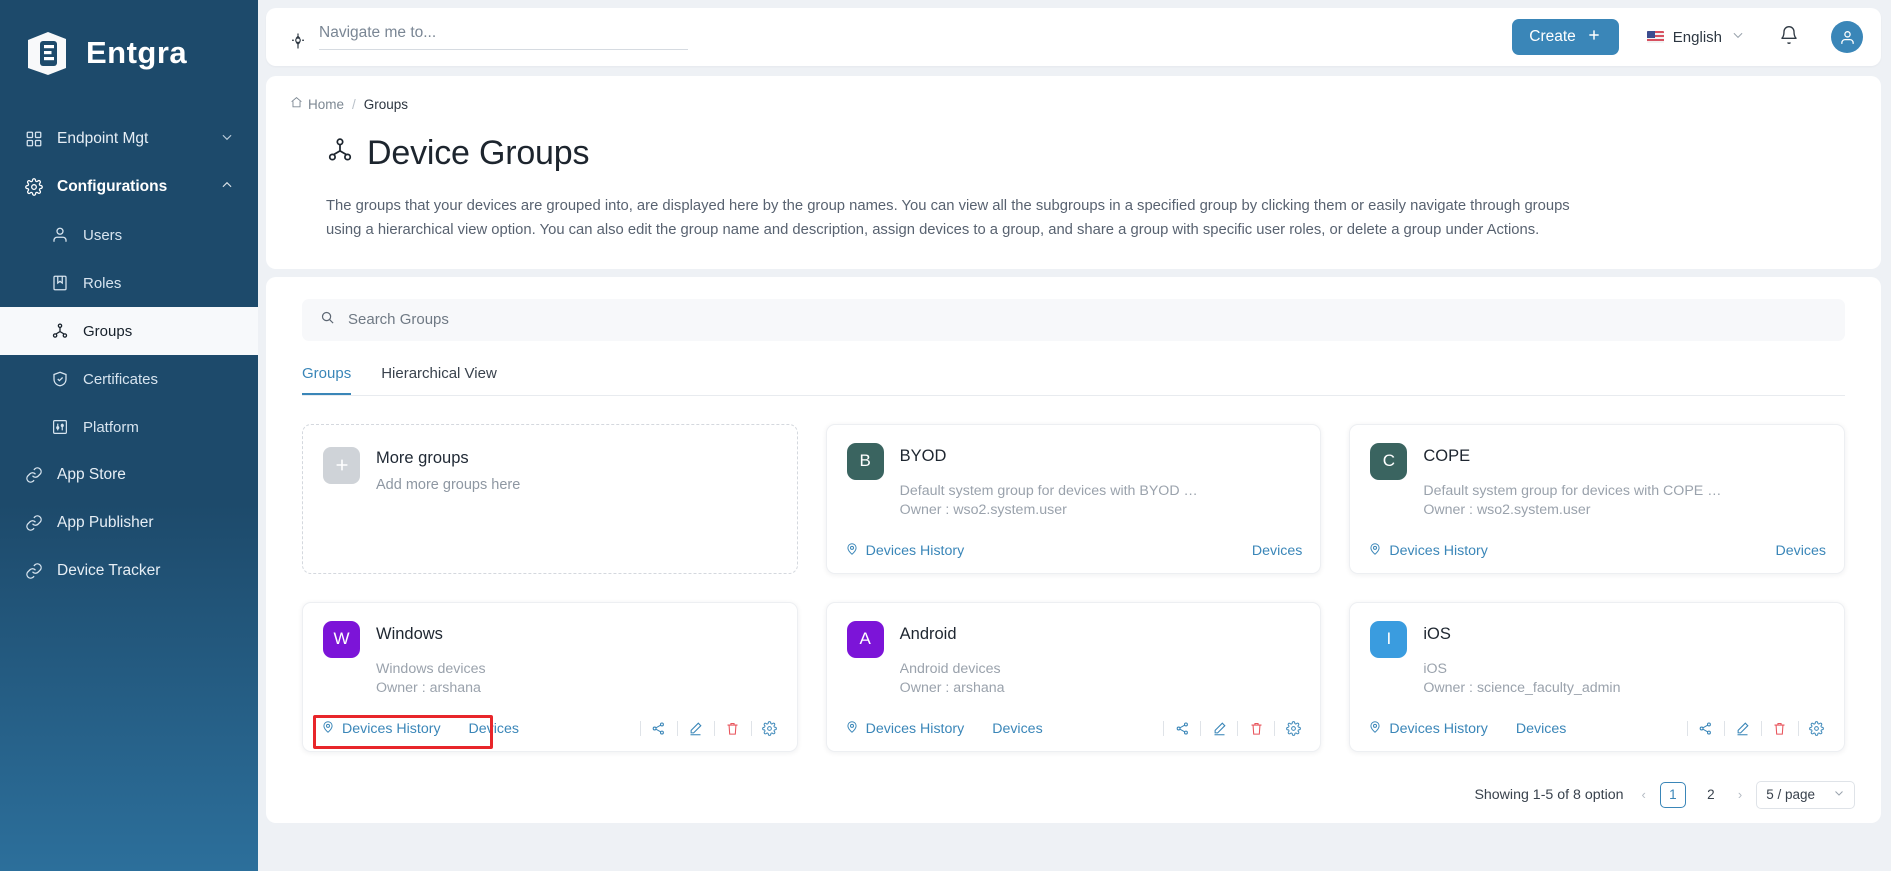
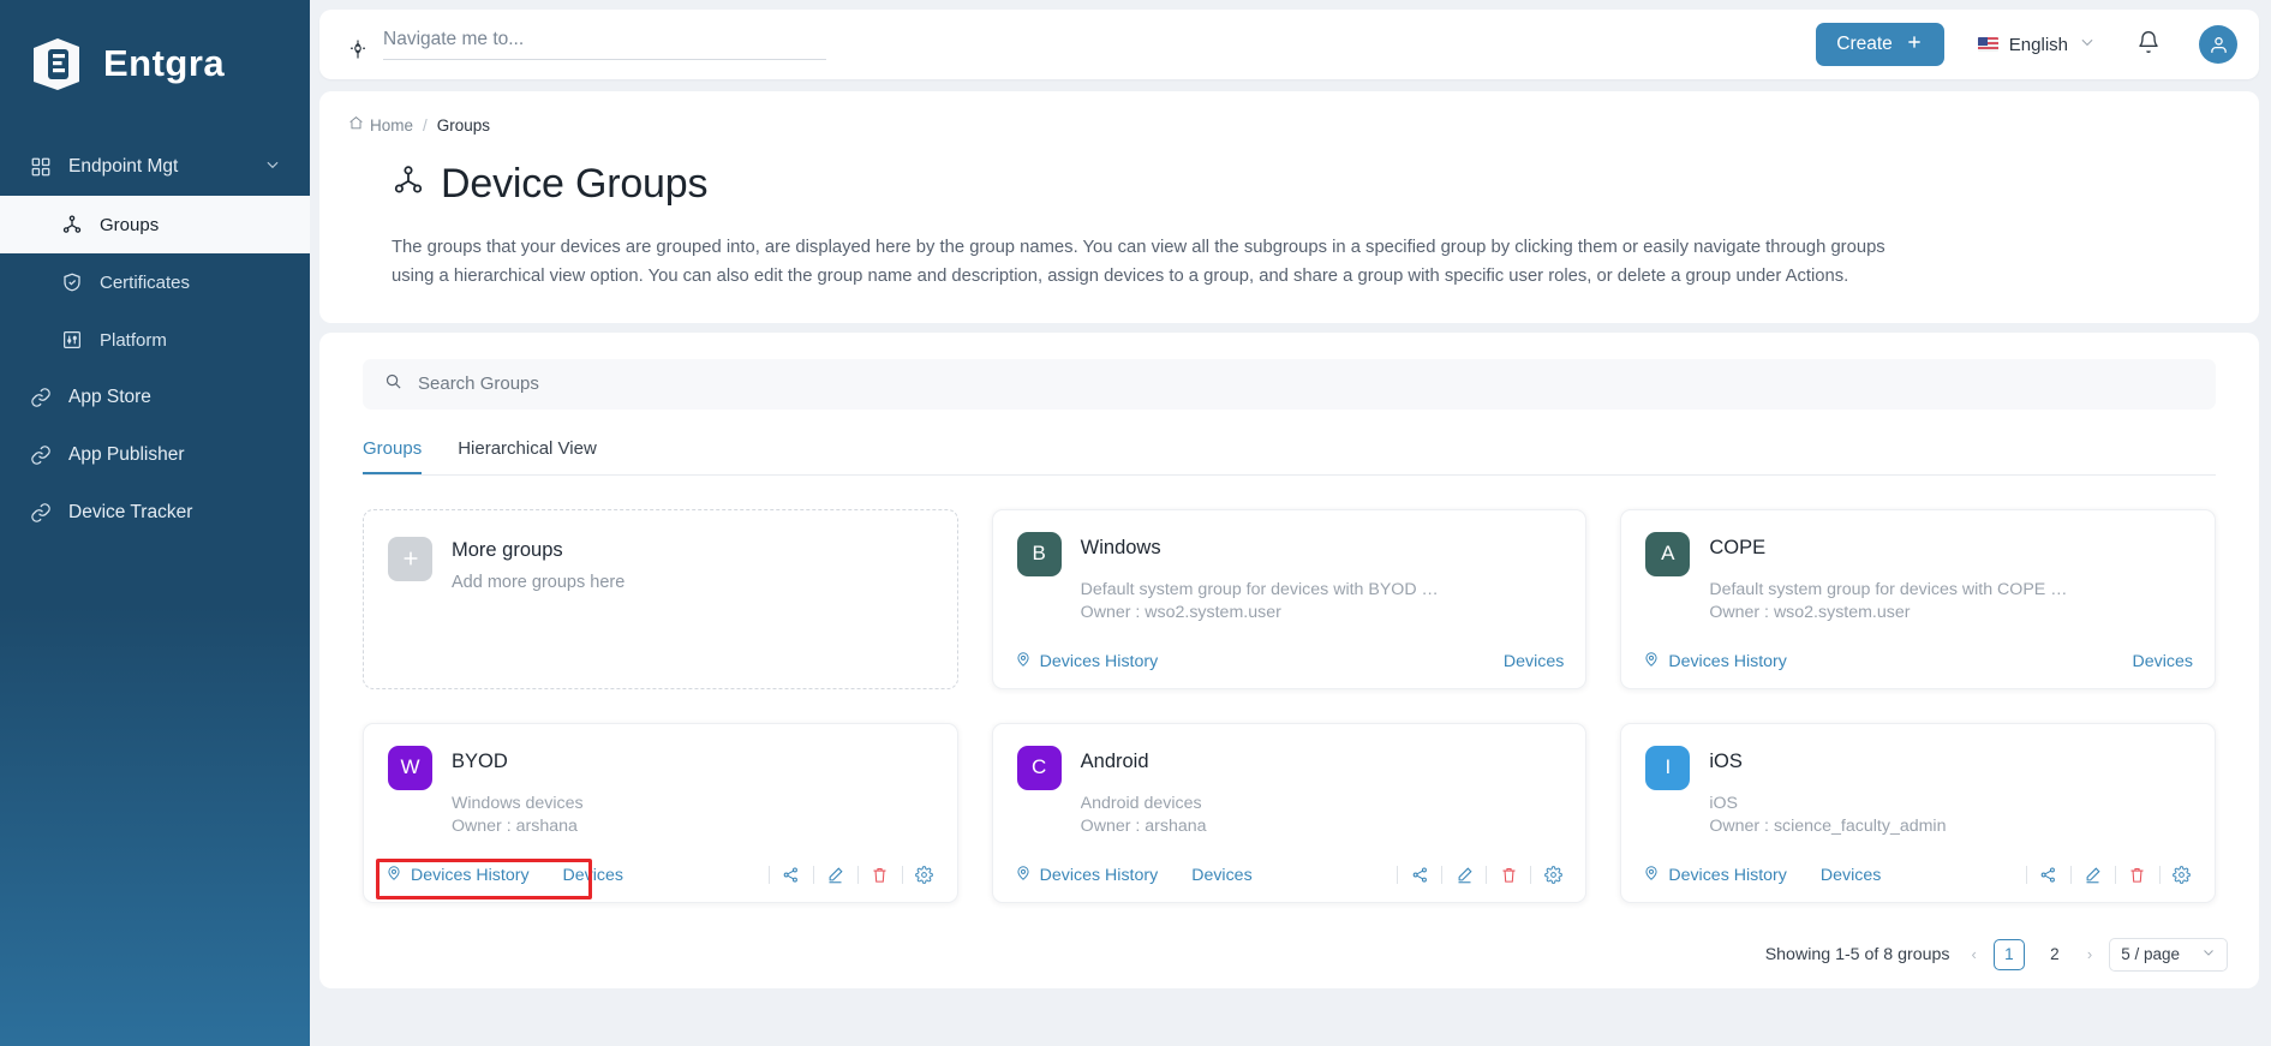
  Entgra
  Endpoint Mgt
- Configurations
- Users
- Roles
  Groups
  Certificates
  Platform
  App Store
  App Publisher
  Device Tracker
  Navigate me to...
  Create
  English
  Home
  /
  Groups
  Device Groups
  The groups that your devices are grouped into, are displayed here by the group names. You can view all the subgroups in a specified group by clicking them or easily navigate through groups using a hierarchical view option. You can also edit the group name and description, assign devices to a group, and share a group with specific user roles, or delete a group under Actions.
  Search Groups
  Groups
  Hierarchical View
  More groups
  Add more groups here
  B
- BYOD
+ Windows
  Default system group for devices with BYOD ow
  Owner : wso2.system.user
  Devices History
  Devices
- C
+ A
  COPE
  Default system group for devices with COPE ow
  Owner : wso2.system.user
  Devices History
  Devices
  W
- Windows
+ BYOD
  Windows devices
  Owner : arshana
  Devices History
  Devices
- A
+ C
  Android
  Android devices
  Owner : arshana
  Devices History
  Devices
  I
  iOS
  iOS
  Owner : science_faculty_admin
  Devices History
  Devices
- Showing 1-5 of 8 option
+ Showing 1-5 of 8 groups
  ‹
  1
  2
  ›
  5 / page
